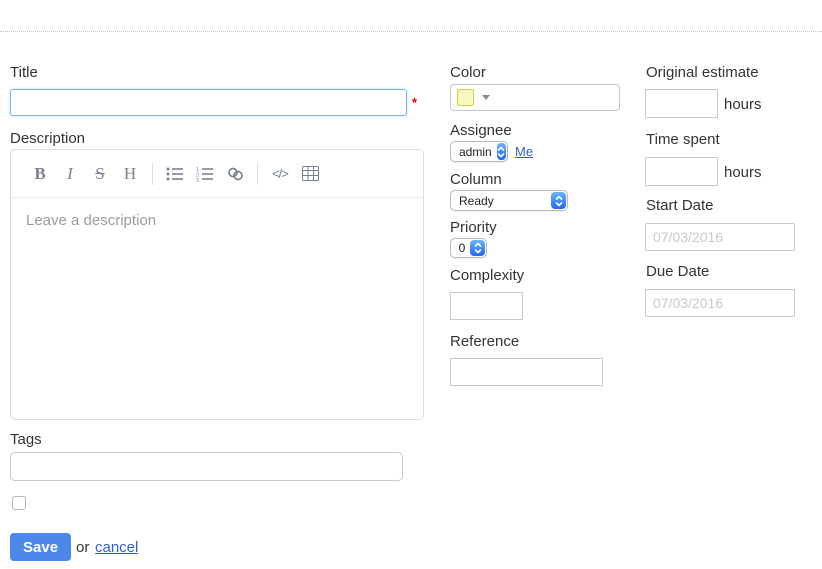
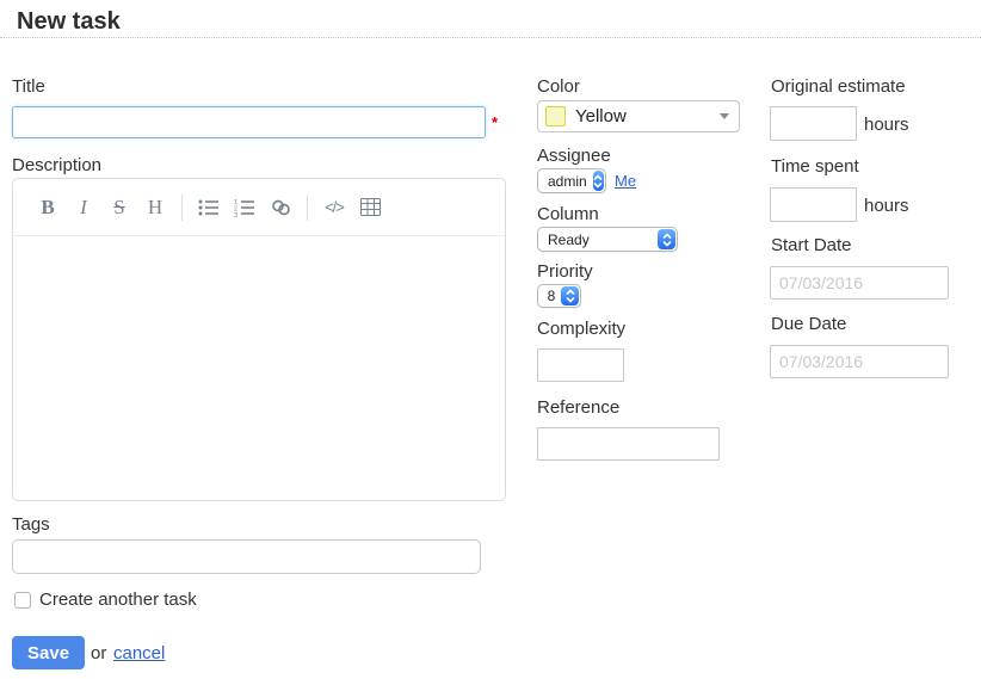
+ New task
  Title
  *
  Description
  B
  I
  S
  H
  </>
- Leave a description
  Tags
+ Create another task
  Save
  or
  cancel
  Color
+ Yellow
  Assignee
  admin
  Me
  Column
  Ready
  Priority
- 0
+ 8
  Complexity
  Reference
  Original estimate
  hours
  Time spent
  hours
  Start Date
  07/03/2016
  Due Date
  07/03/2016
